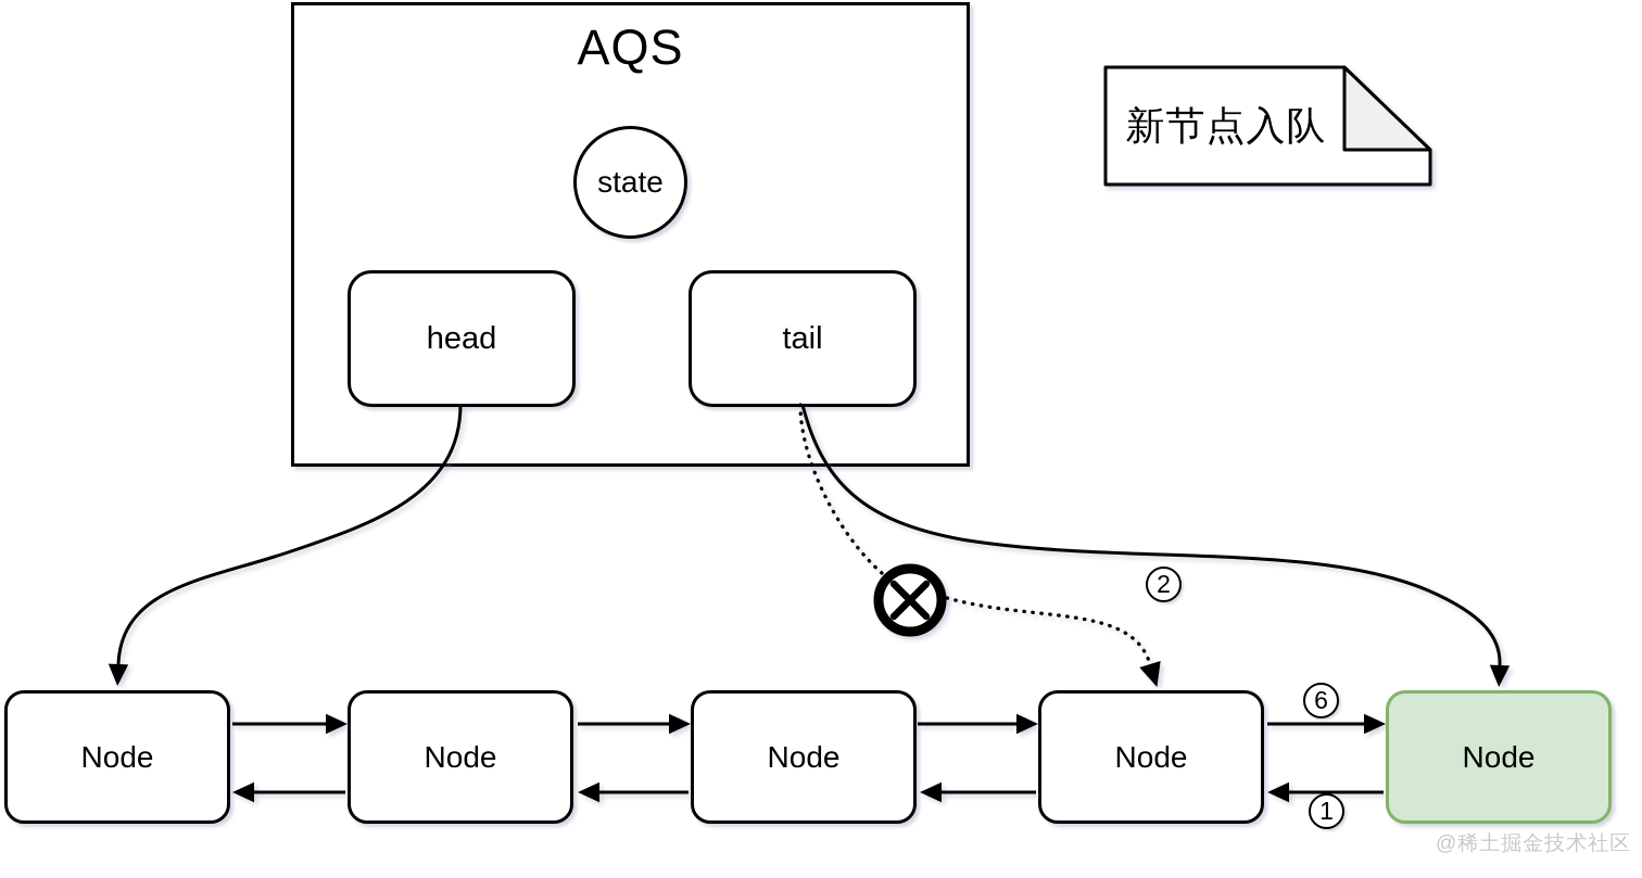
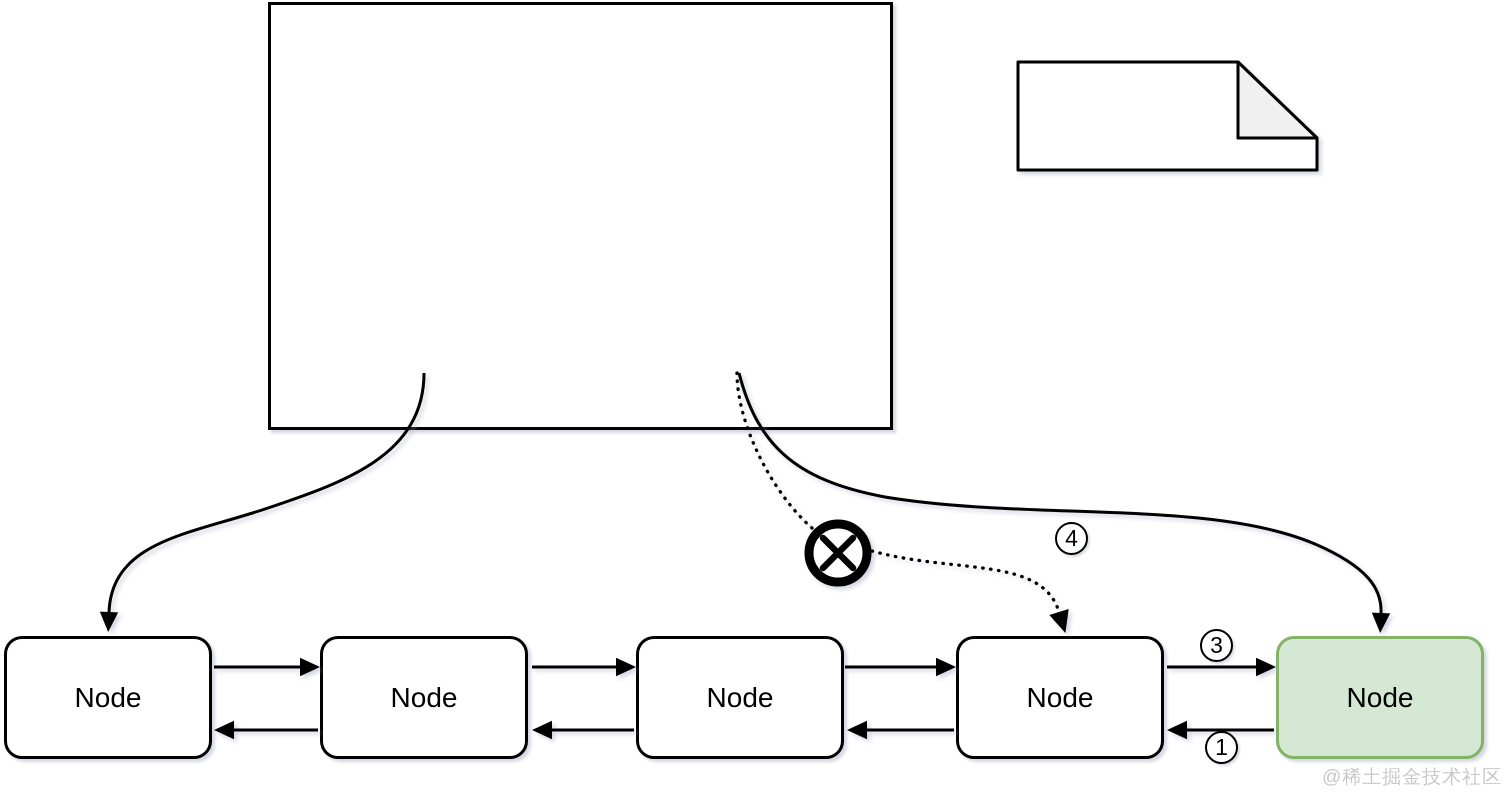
- AQS
- state
- head
- tail
  Node
  Node
  Node
  Node
  Node
- 2
+ 4
- 6
+ 3
  1
- 新节点入队
  @稀土掘金技术社区
